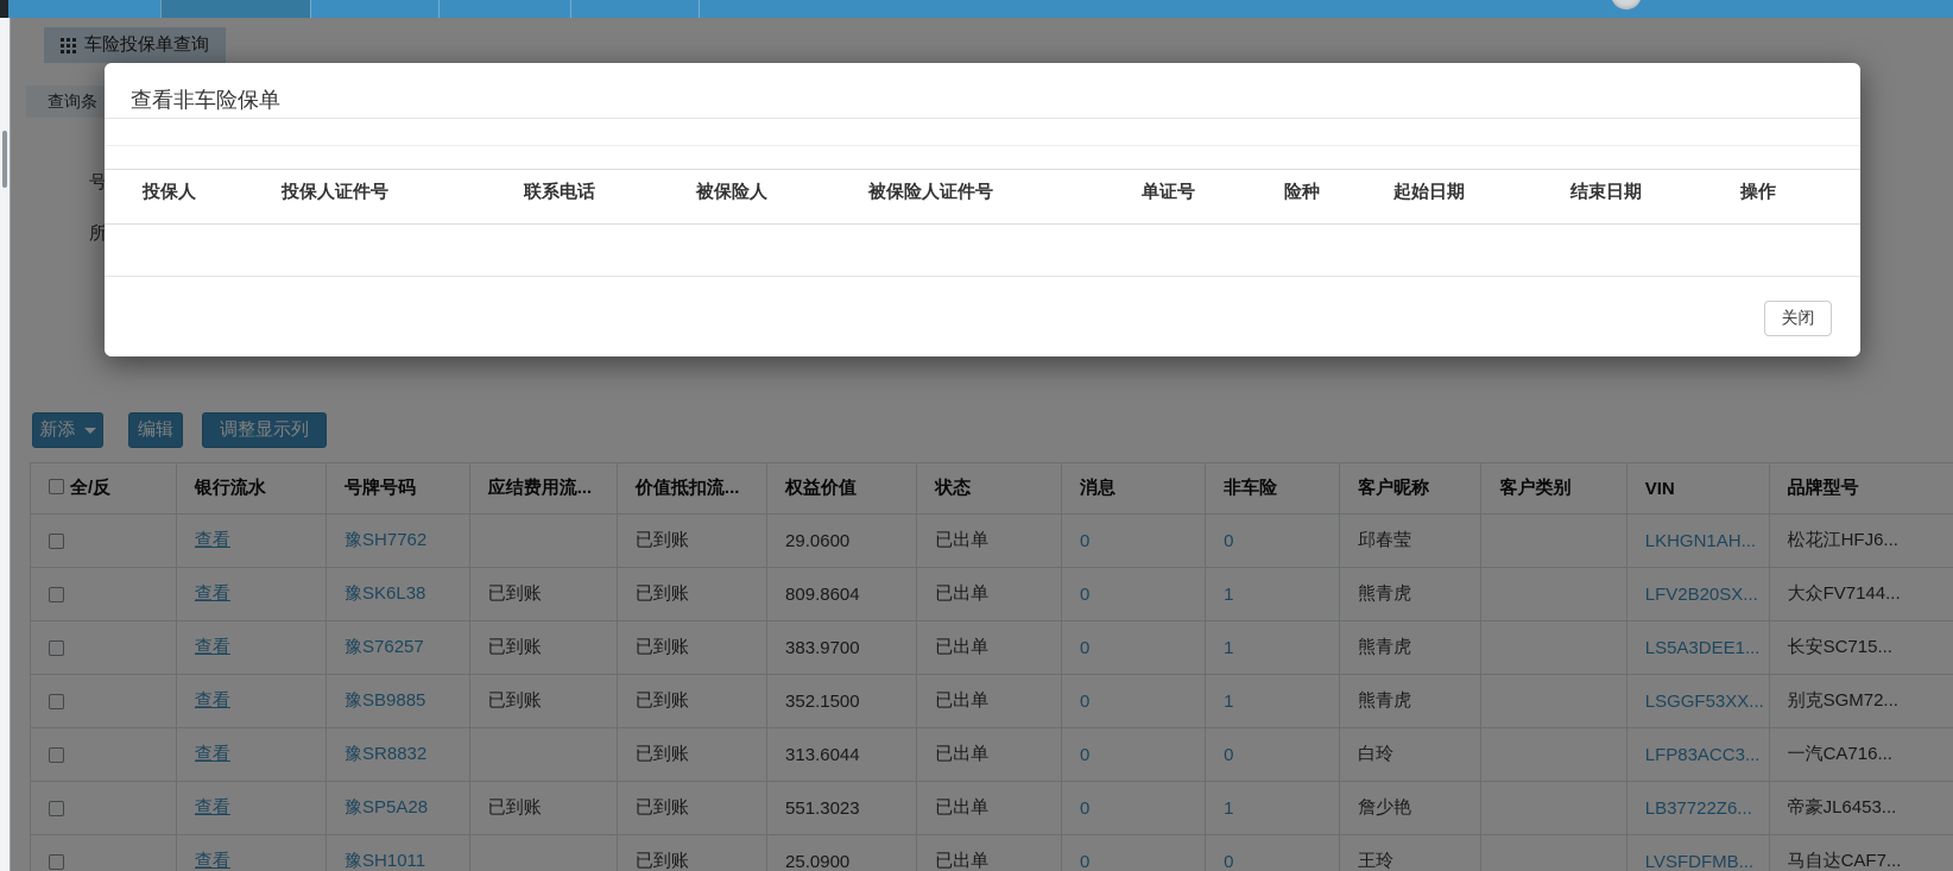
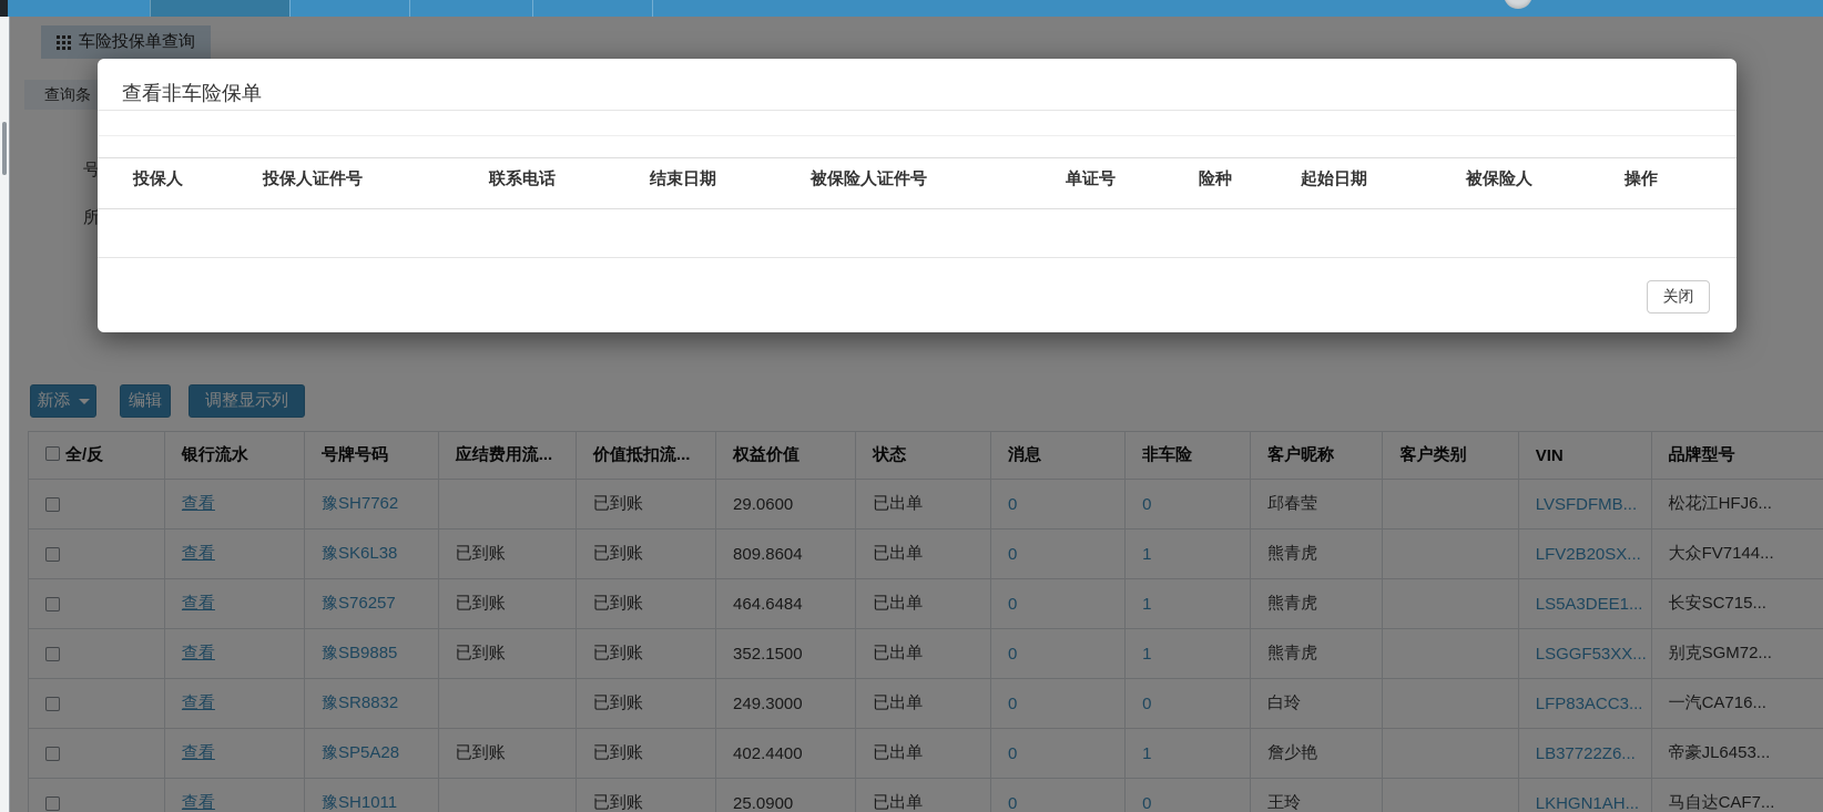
  车险投保单查询
  查询条
  号
  所
  新添
  编辑
  调整显示列
  全/反	银行流水	号牌号码	应结费用流...	价值抵扣流...	权益价值	状态	消息	非车险	客户昵称	客户类别	VIN	品牌型号
- 	查看	豫SH7762		已到账	29.0600	已出单	0	0	邱春莹		LKHGN1AH...	松花江HFJ6...
+ 	查看	豫SH7762		已到账	29.0600	已出单	0	0	邱春莹		LVSFDFMB...	松花江HFJ6...
  	查看	豫SK6L38	已到账	已到账	809.8604	已出单	0	1	熊青虎		LFV2B20SX...	大众FV7144...
- 	查看	豫S76257	已到账	已到账	383.9700	已出单	0	1	熊青虎		LS5A3DEE1...	长安SC715...
+ 	查看	豫S76257	已到账	已到账	464.6484	已出单	0	1	熊青虎		LS5A3DEE1...	长安SC715...
  	查看	豫SB9885	已到账	已到账	352.1500	已出单	0	1	熊青虎		LSGGF53XX...	别克SGM72...
- 	查看	豫SR8832		已到账	313.6044	已出单	0	0	白玲		LFP83ACC3...	一汽CA716...
+ 	查看	豫SR8832		已到账	249.3000	已出单	0	0	白玲		LFP83ACC3...	一汽CA716...
- 	查看	豫SP5A28	已到账	已到账	551.3023	已出单	0	1	詹少艳		LB37722Z6...	帝豪JL6453...
+ 	查看	豫SP5A28	已到账	已到账	402.4400	已出单	0	1	詹少艳		LB37722Z6...	帝豪JL6453...
- 	查看	豫SH1011		已到账	25.0900	已出单	0	0	王玲		LVSFDFMB...	马自达CAF7...
+ 	查看	豫SH1011		已到账	25.0900	已出单	0	0	王玲		LKHGN1AH...	马自达CAF7...
  查看非车险保单
  投保人
  投保人证件号
  联系电话
- 被保险人
+ 结束日期
  被保险人证件号
  单证号
  险种
  起始日期
- 结束日期
+ 被保险人
  操作
  关闭
